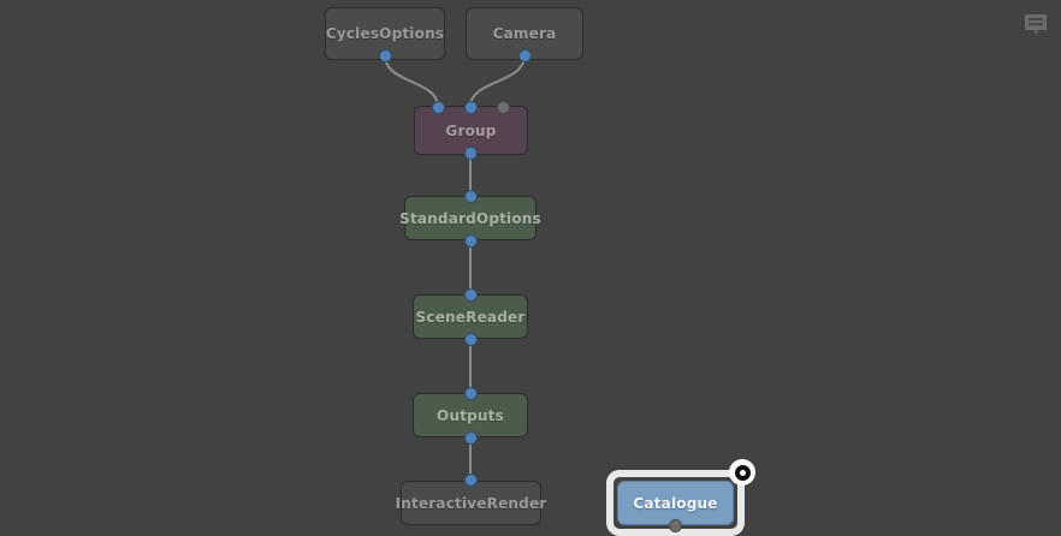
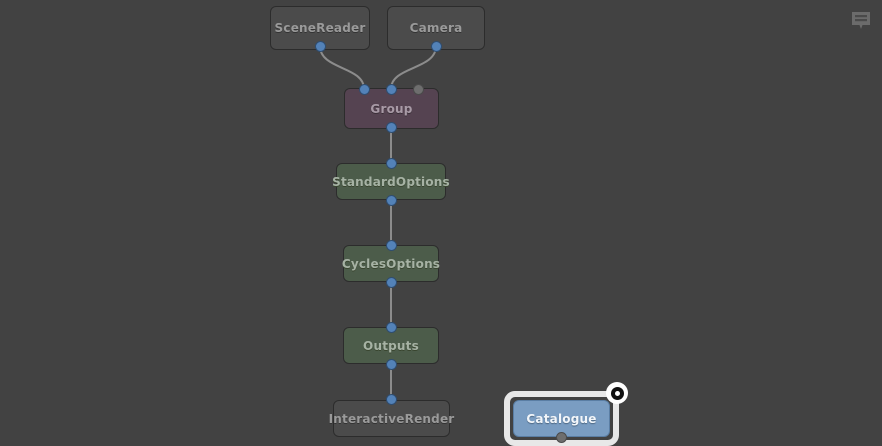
- CyclesOptions
+ SceneReader
  Camera
  Group
  StandardOptions
- SceneReader
+ CyclesOptions
  Outputs
  InteractiveRender
  Catalogue
